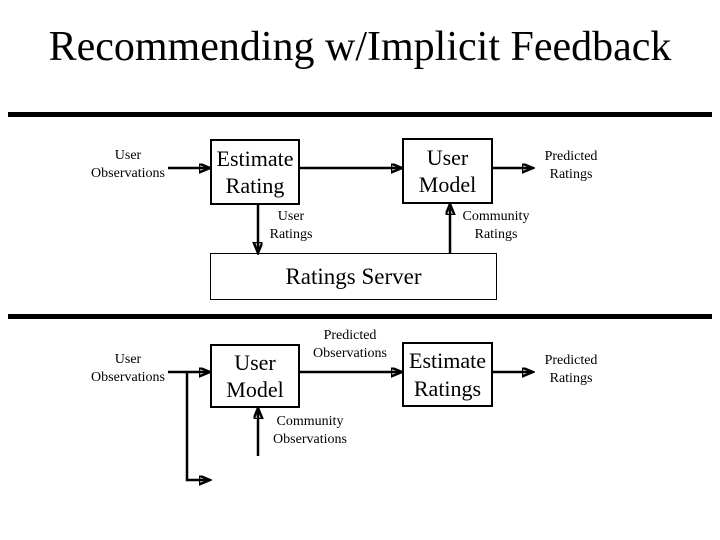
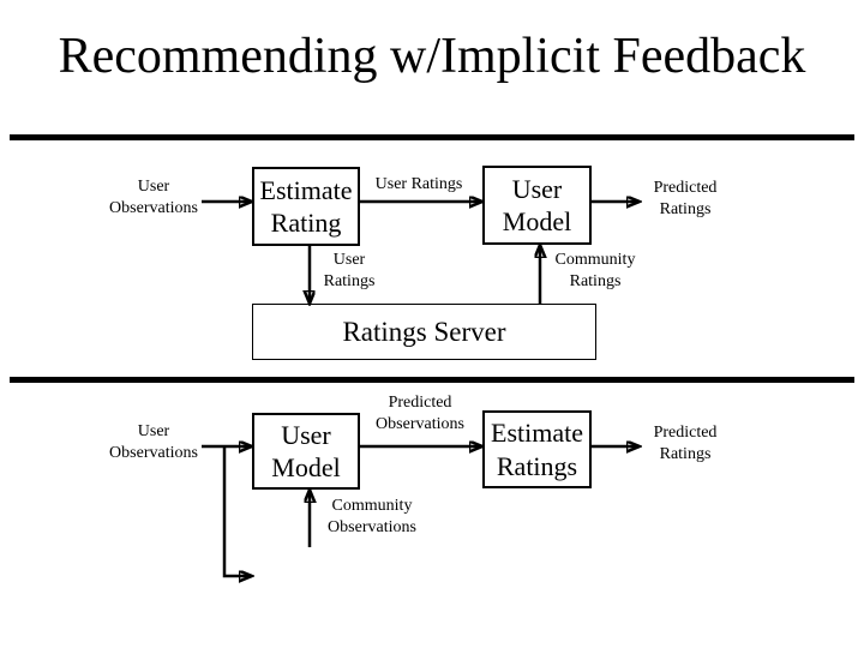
  Recommending w/Implicit Feedback
  User
  Observations
  Estimate
  Rating
+ User Ratings
  User
  Model
  Predicted
  Ratings
  User
  Ratings
  Community
  Ratings
  Ratings Server
  User
  Observations
  User
  Model
  Predicted
  Observations
  Estimate
  Ratings
  Predicted
  Ratings
  Community
  Observations
